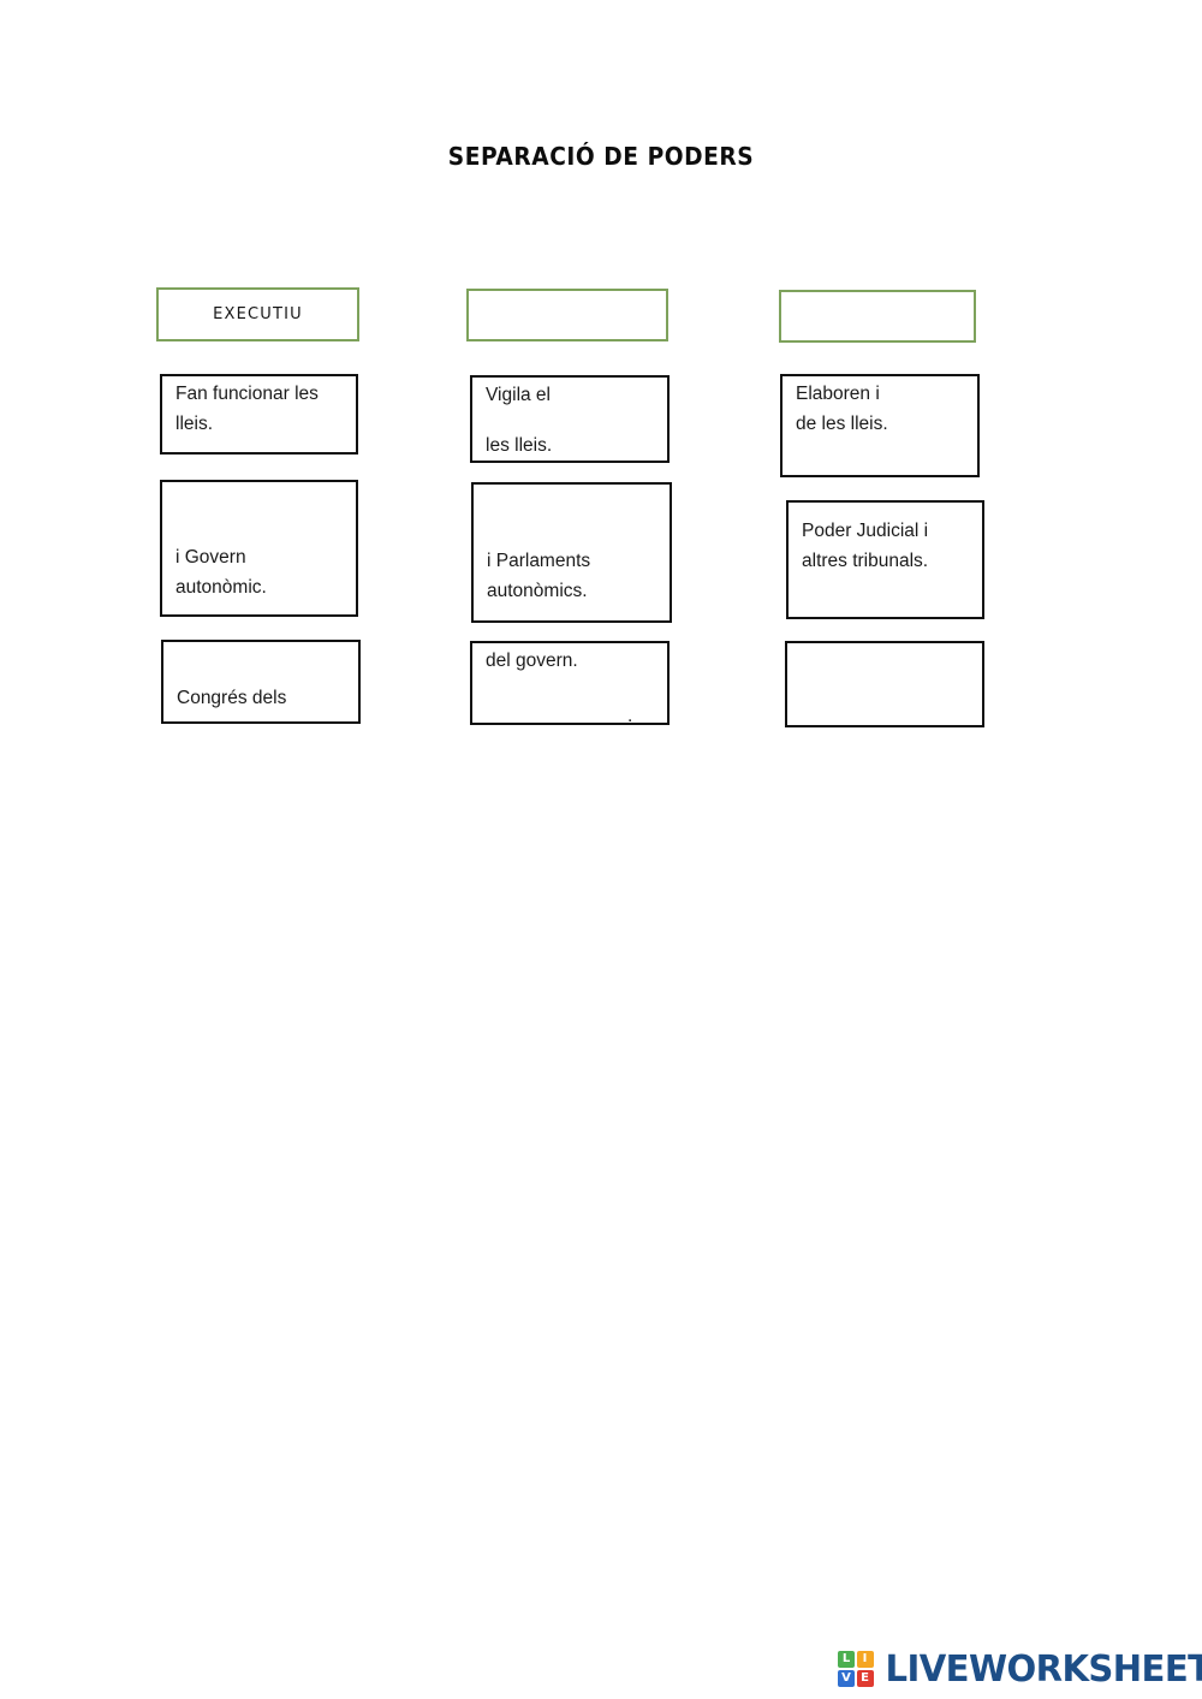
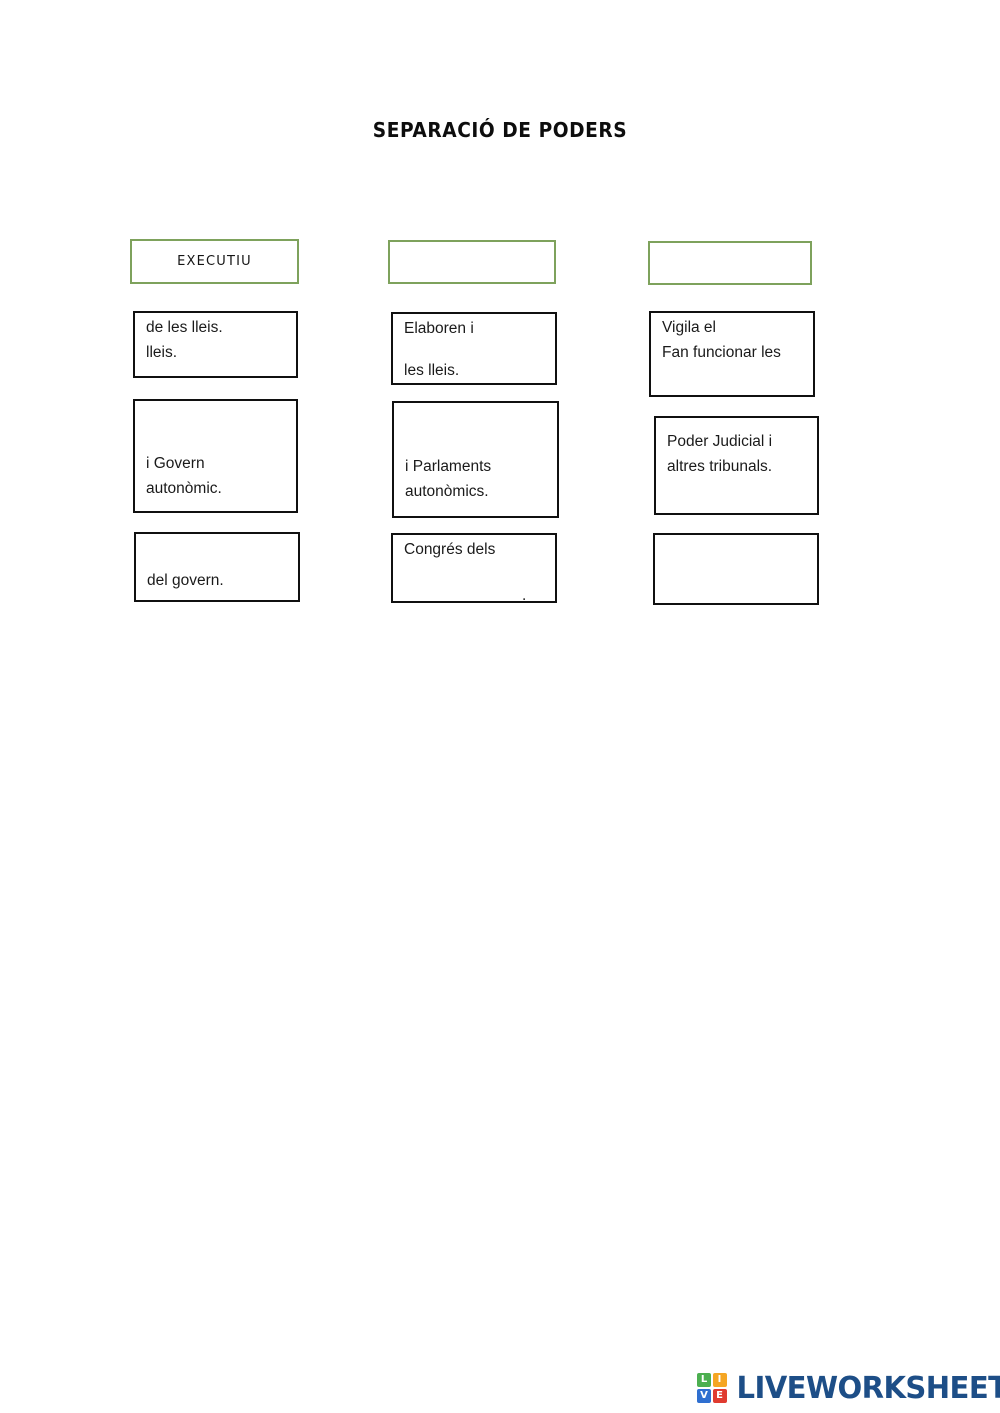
  SEPARACIÓ DE PODERS
  EXECUTIU
- Fan funcionar les
+ de les lleis.
  lleis.
  i Govern
  autonòmic.
- Congrés dels
+ del govern.
- Vigila el
+ Elaboren i
  les lleis.
  i Parlaments
  autonòmics.
- del govern.
+ Congrés dels
  .
- Elaboren i
+ Vigila el
- de les lleis.
+ Fan funcionar les
  Poder Judicial i
  altres tribunals.
  L
  I
  V
  E
  LIVEWORKSHEET
